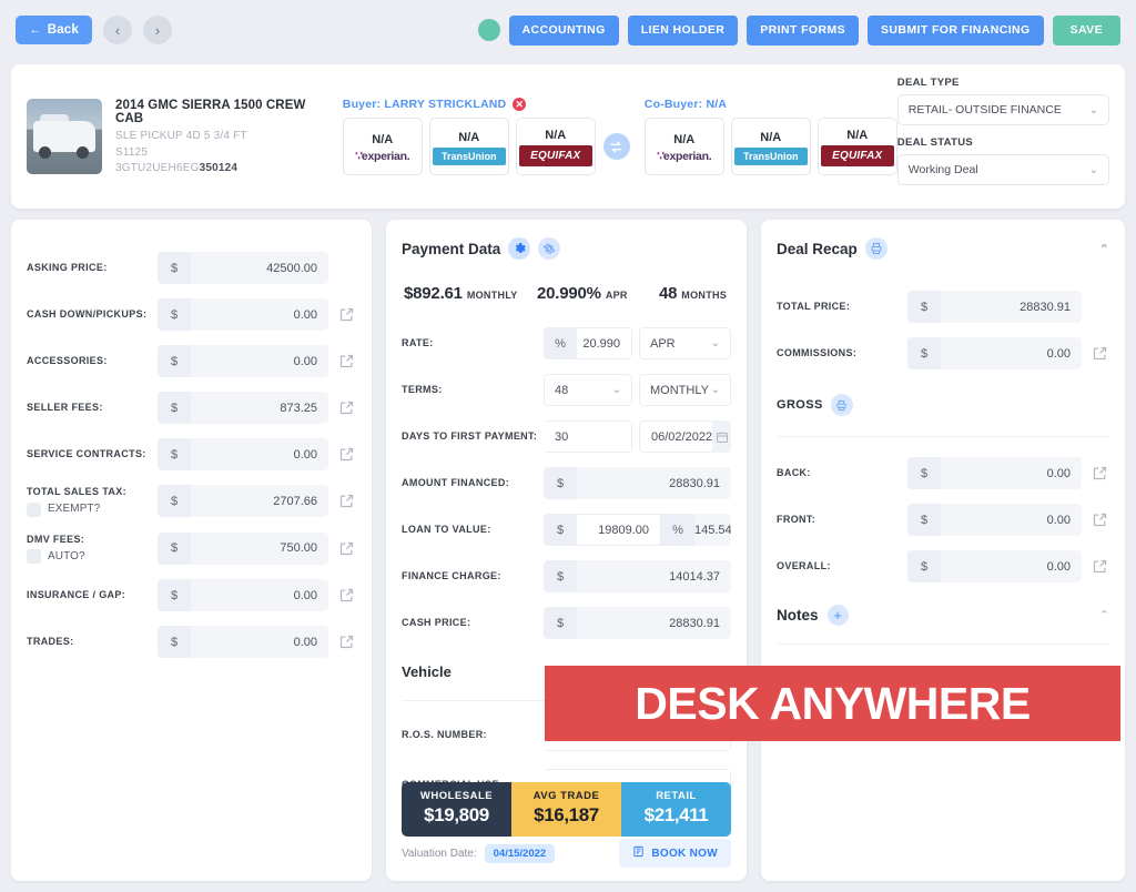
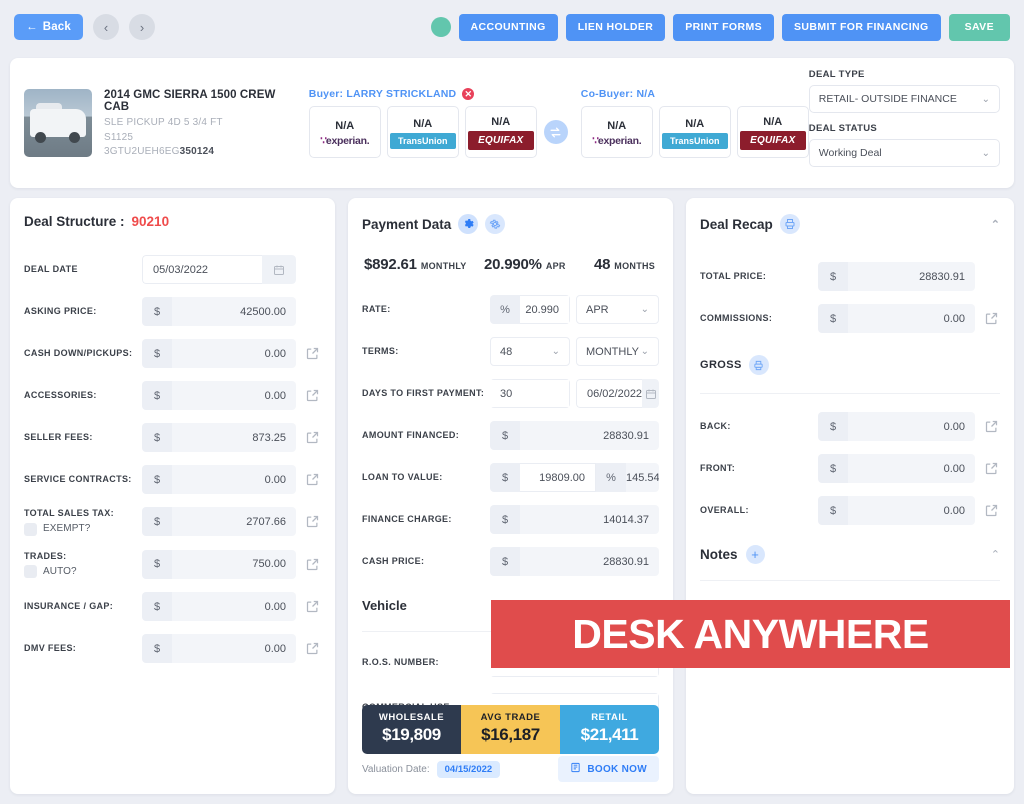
  ←
  Back
  ‹
  ›
  ACCOUNTING
  LIEN HOLDER
  PRINT FORMS
  SUBMIT FOR FINANCING
  SAVE
  2014 GMC SIERRA 1500 CREW CAB
  SLE PICKUP 4D 5 3/4 FT
  S1125
  3GTU2UEH6EG350124
  Buyer: LARRY STRICKLAND
  ✕
  N/A
  ∵experian.
  N/A
  TransUnion
  N/A
  EQUIFAX
  Co-Buyer: N/A
  N/A
  ∵experian.
  N/A
  TransUnion
  N/A
  EQUIFAX
  DEAL TYPE
  RETAIL- OUTSIDE FINANCE
  ⌄
  DEAL STATUS
  Working Deal
  ⌄
+ Deal Structure :
+ 90210
+ DEAL DATE
+ 05/03/2022
  ASKING PRICE:
  $
  42500.00
  CASH DOWN/PICKUPS:
  $
  0.00
  ACCESSORIES:
  $
  0.00
  SELLER FEES:
  $
  873.25
  SERVICE CONTRACTS:
  $
  0.00
  TOTAL SALES TAX:
  EXEMPT?
  $
  2707.66
- DMV FEES:
+ TRADES:
  AUTO?
  $
  750.00
  INSURANCE / GAP:
  $
  0.00
- TRADES:
+ DMV FEES:
  $
  0.00
  Payment Data
  $892.61
  MONTHLY
  20.990%
  APR
  48
  MONTHS
  RATE:
  %
  20.990
  APR
  ⌄
  TERMS:
  48
  ⌄
  MONTHLY
  ⌄
  DAYS TO FIRST PAYMENT:
  30
  06/02/2022
  AMOUNT FINANCED:
  $
  28830.91
  LOAN TO VALUE:
  $
  19809.00
  %
  145.54
  FINANCE CHARGE:
  $
  14014.37
  CASH PRICE:
  $
  28830.91
  Vehicle
  R.O.S. NUMBER:
  WHOLESALE
  $19,809
  AVG TRADE
  $16,187
  RETAIL
  $21,411
  Valuation Date:
  04/15/2022
  BOOK NOW
  Deal Recap
  ⌃
  TOTAL PRICE:
  $
  28830.91
  COMMISSIONS:
  $
  0.00
  GROSS
  BACK:
  $
  0.00
  FRONT:
  $
  0.00
  OVERALL:
  $
  0.00
  Notes
  +
  ⌃
  DESK ANYWHERE
